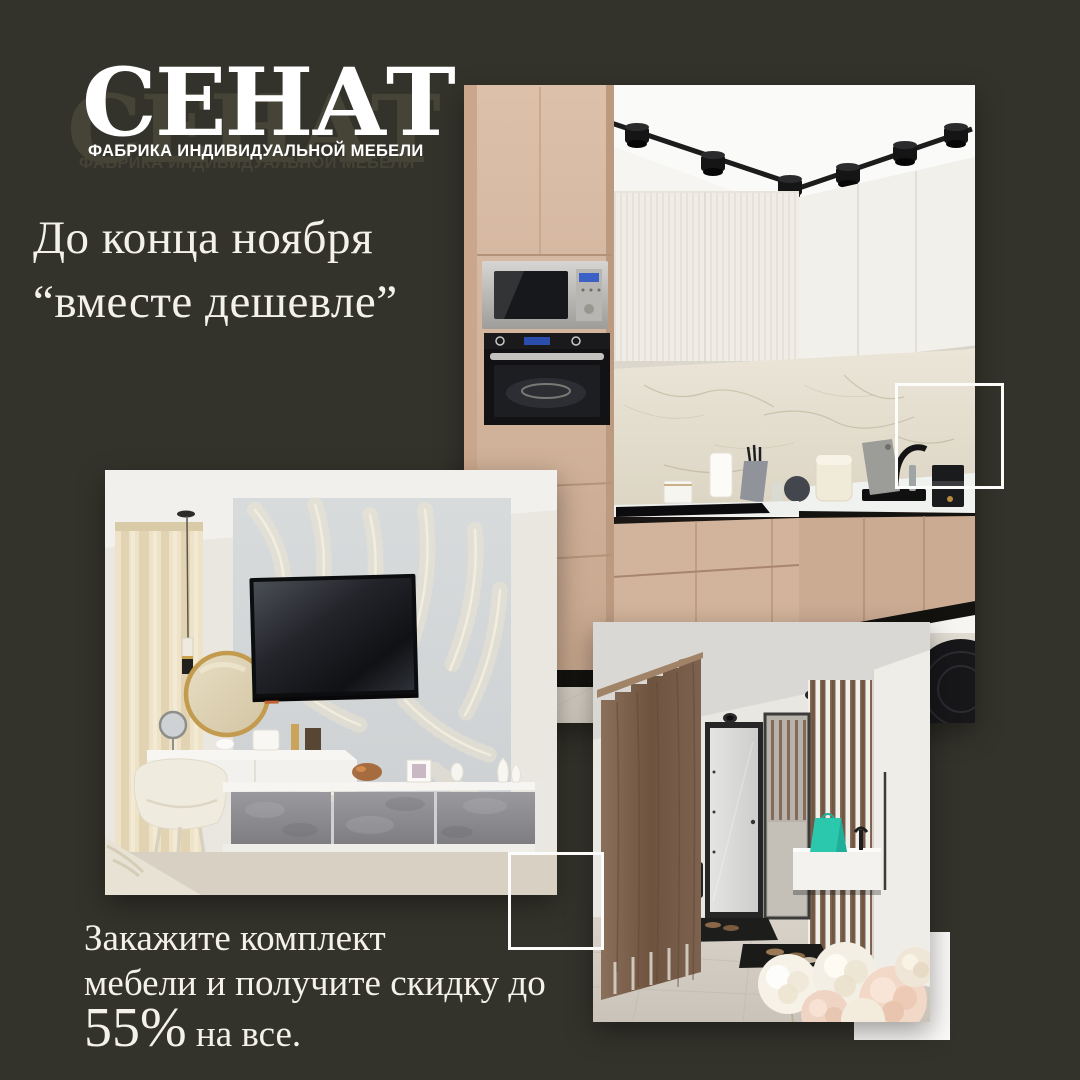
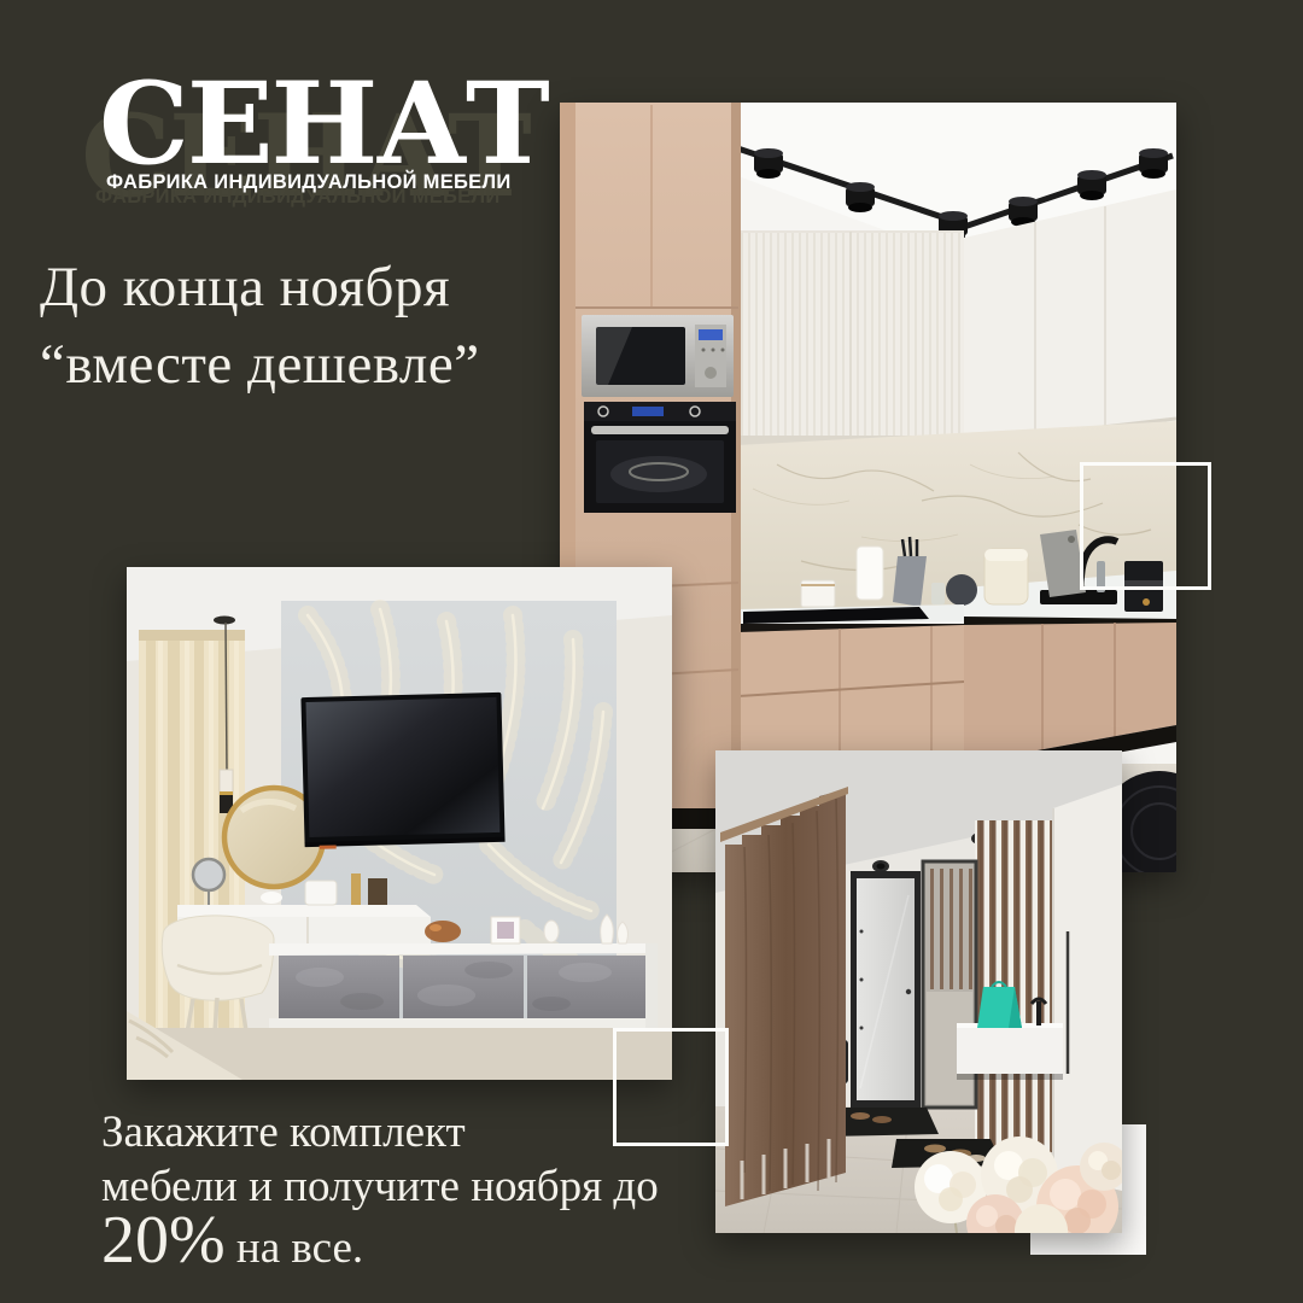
  СЕНАТ
  ФАБРИКА ИНДИВИДУАЛЬНОЙ МЕБЕЛИ
  СЕНАТ
  ФАБРИКА ИНДИВИДУАЛЬНОЙ МЕБЕЛИ
  До конца ноября
  “вместе дешевле”
  Закажите комплект
- мебели и получите скидку до
+ мебели и получите ноября до
- 55% на все.
+ 20% на все.
